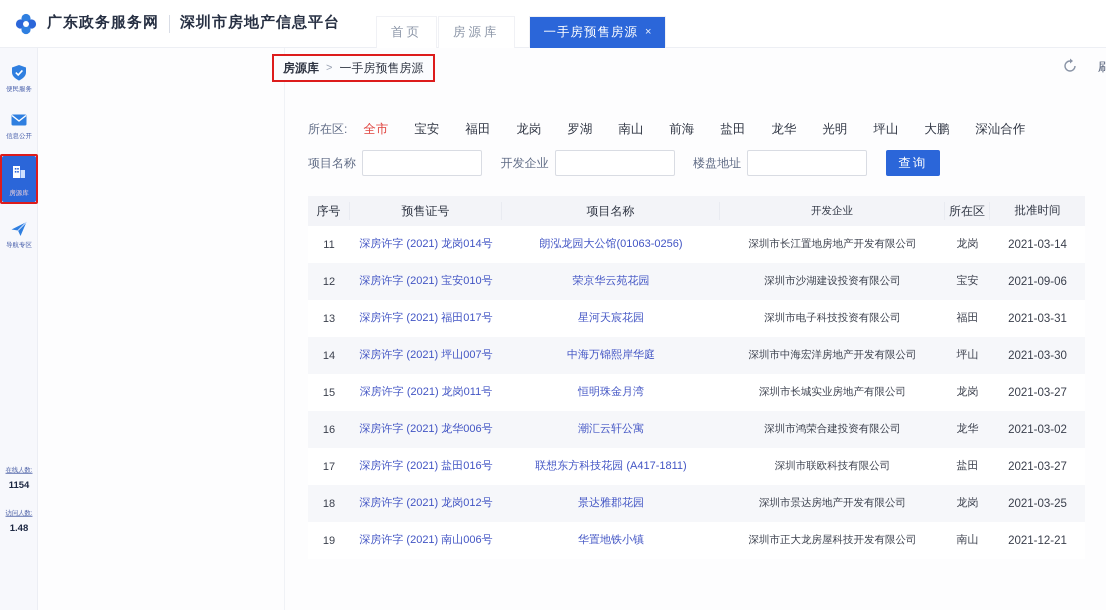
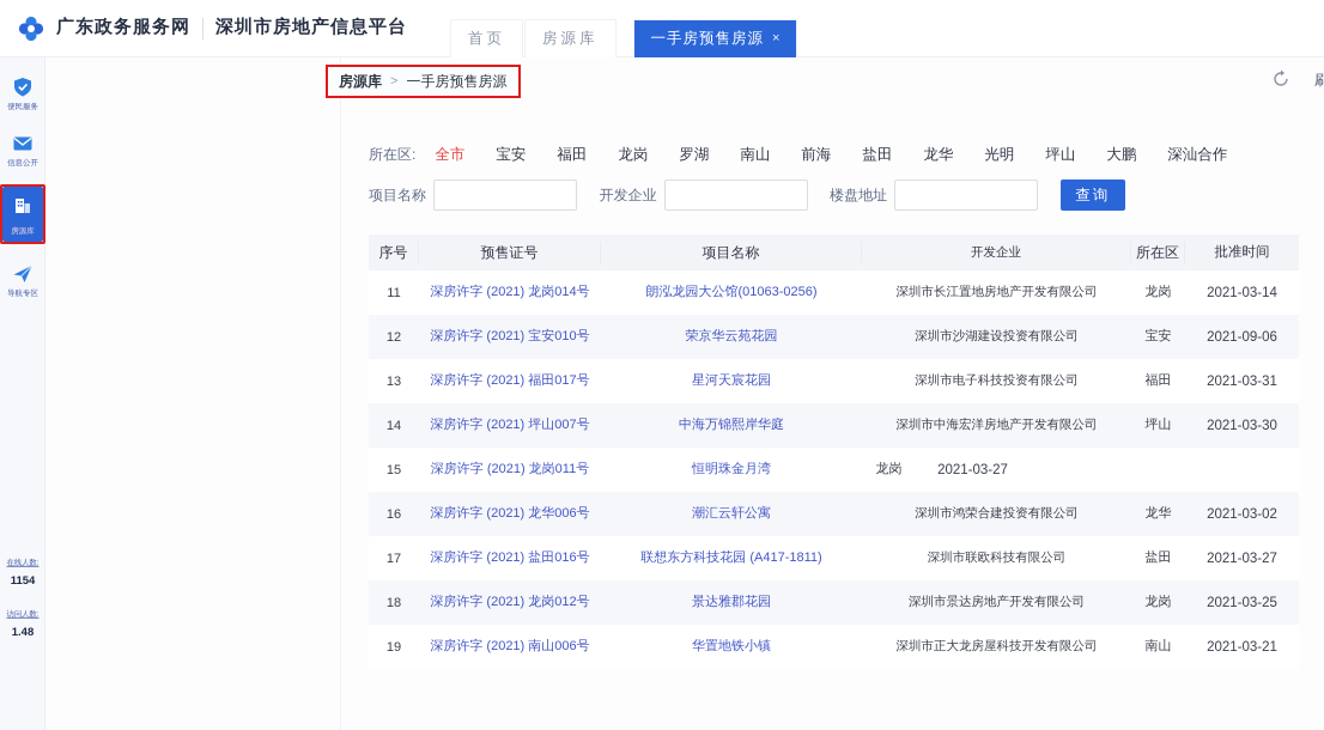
  广东政务服务网
  深圳市房地产信息平台
  首页
  房源库
  一手房预售房源
  ×
  1154
  1.48
  房源库
  >
  一手房预售房源
  刷
  所在区:
  全市
  宝安
  福田
  龙岗
  罗湖
  南山
  前海
  盐田
  龙华
  光明
  坪山
  大鹏
  深汕合作
  项目名称
  开发企业
  楼盘地址
  查询
  序号
  预售证号
  项目名称
  开发企业
  所在区
  批准时间
  11
  深房许字 (2021) 龙岗014号
  朗泓龙园大公馆(01063-0256)
  深圳市长江置地房地产开发有限公司
  龙岗
  2021-03-14
  12
  深房许字 (2021) 宝安010号
  荣京华云苑花园
  深圳市沙湖建设投资有限公司
  宝安
  2021-09-06
  13
  深房许字 (2021) 福田017号
  星河天宸花园
  深圳市电子科技投资有限公司
  福田
  2021-03-31
  14
  深房许字 (2021) 坪山007号
  中海万锦熙岸华庭
  深圳市中海宏洋房地产开发有限公司
  坪山
  2021-03-30
  15
  深房许字 (2021) 龙岗011号
  恒明珠金月湾
- 深圳市长城实业房地产有限公司
  龙岗
  2021-03-27
  16
  深房许字 (2021) 龙华006号
  潮汇云轩公寓
  深圳市鸿荣合建投资有限公司
  龙华
  2021-03-02
  17
  深房许字 (2021) 盐田016号
  联想东方科技花园 (A417-1811)
  深圳市联欧科技有限公司
  盐田
  2021-03-27
  18
  深房许字 (2021) 龙岗012号
  景达雅郡花园
  深圳市景达房地产开发有限公司
  龙岗
  2021-03-25
  19
  深房许字 (2021) 南山006号
  华置地铁小镇
  深圳市正大龙房屋科技开发有限公司
  南山
- 2021-12-21
+ 2021-03-21
